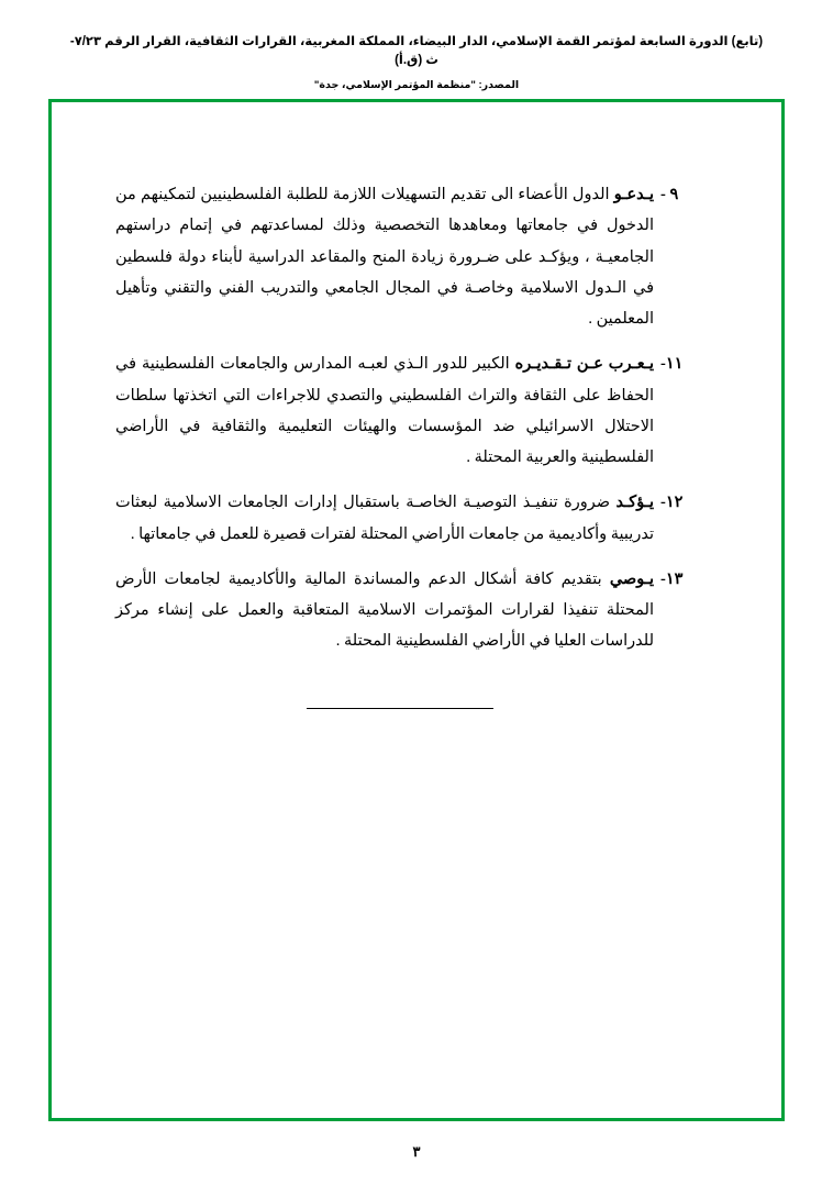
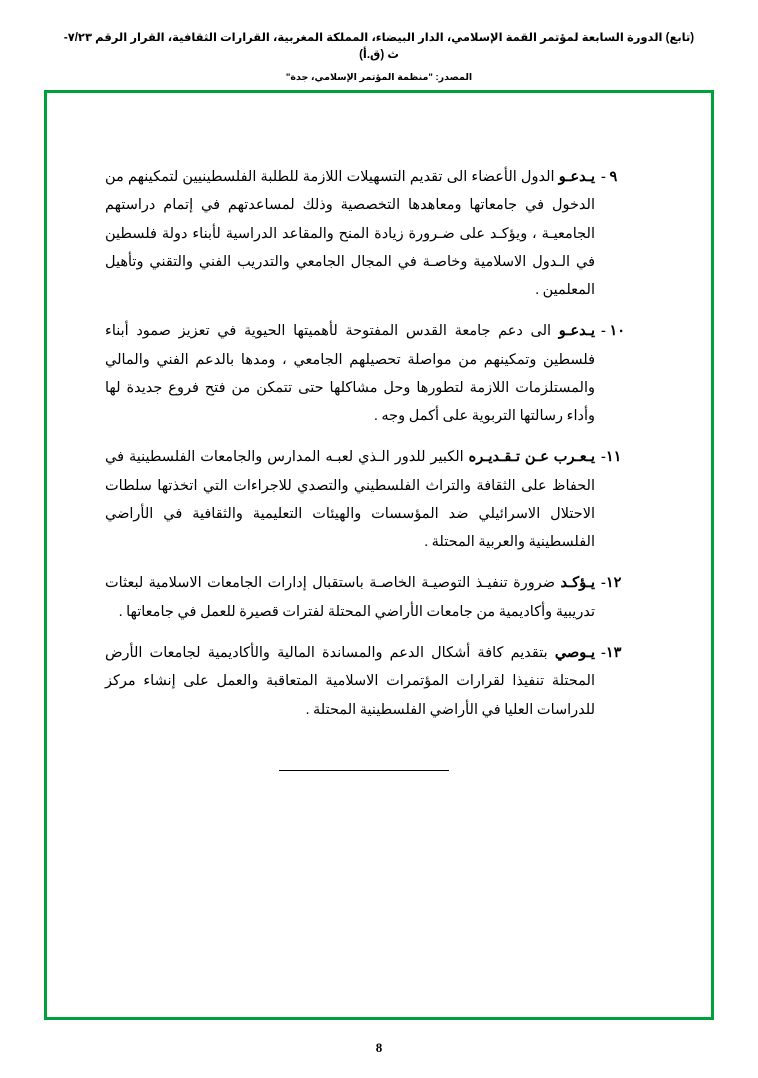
  (تابع) الدورة السابعة لمؤتمر القمة الإسلامي، الدار البيضاء، المملكة المغربية، القرارات الثقافية، القرار الرقم ٧/٢٣-ث (ق.أ)
  المصدر: "منظمة المؤتمر الإسلامي، جدة"
  ٩ -
  يـدعـو الدول الأعضاء الى تقديم التسهيلات اللازمة للطلبة الفلسطينيين لتمكينهم من الدخول في جامعاتها ومعاهدها التخصصية وذلك لمساعدتهم في إتمام دراستهم الجامعيـة ، ويؤكـد على ضـرورة زيادة المنح والمقاعد الدراسية لأبناء دولة فلسطين في الـدول الاسلامية وخاصـة في المجال الجامعي والتدريب الفني والتقني وتأهيل المعلمين .
+ ١٠ -
+ يـدعـو الى دعم جامعة القدس المفتوحة لأهميتها الحيوية في تعزيز صمود أبناء فلسطين وتمكينهم من مواصلة تحصيلهم الجامعي ، ومدها بالدعم الفني والمالي والمستلزمات اللازمة لتطورها وحل مشاكلها حتى تتمكن من فتح فروع جديدة لها وأداء رسالتها التربوية على أكمل وجه .
  ١١-
  يـعـرب عـن تـقـديـره الكبير للدور الـذي لعبـه المدارس والجامعات الفلسطينية في الحفاظ على الثقافة والتراث الفلسطيني والتصدي للاجراءات التي اتخذتها سلطات الاحتلال الاسرائيلي ضد المؤسسات والهيئات التعليمية والثقافية في الأراضي الفلسطينية والعربية المحتلة .
  ١٢-
  يـؤكـد ضرورة تنفيـذ التوصيـة الخاصـة باستقبال إدارات الجامعات الاسلامية لبعثات تدريبية وأكاديمية من جامعات الأراضي المحتلة لفترات قصيرة للعمل في جامعاتها .
  ١٣-
  يـوصي بتقديم كافة أشكال الدعم والمساندة المالية والأكاديمية لجامعات الأرض المحتلة تنفيذا لقرارات المؤتمرات الاسلامية المتعاقبة والعمل على إنشاء مركز للدراسات العليا في الأراضي الفلسطينية المحتلة .
- ٣
+ 8
